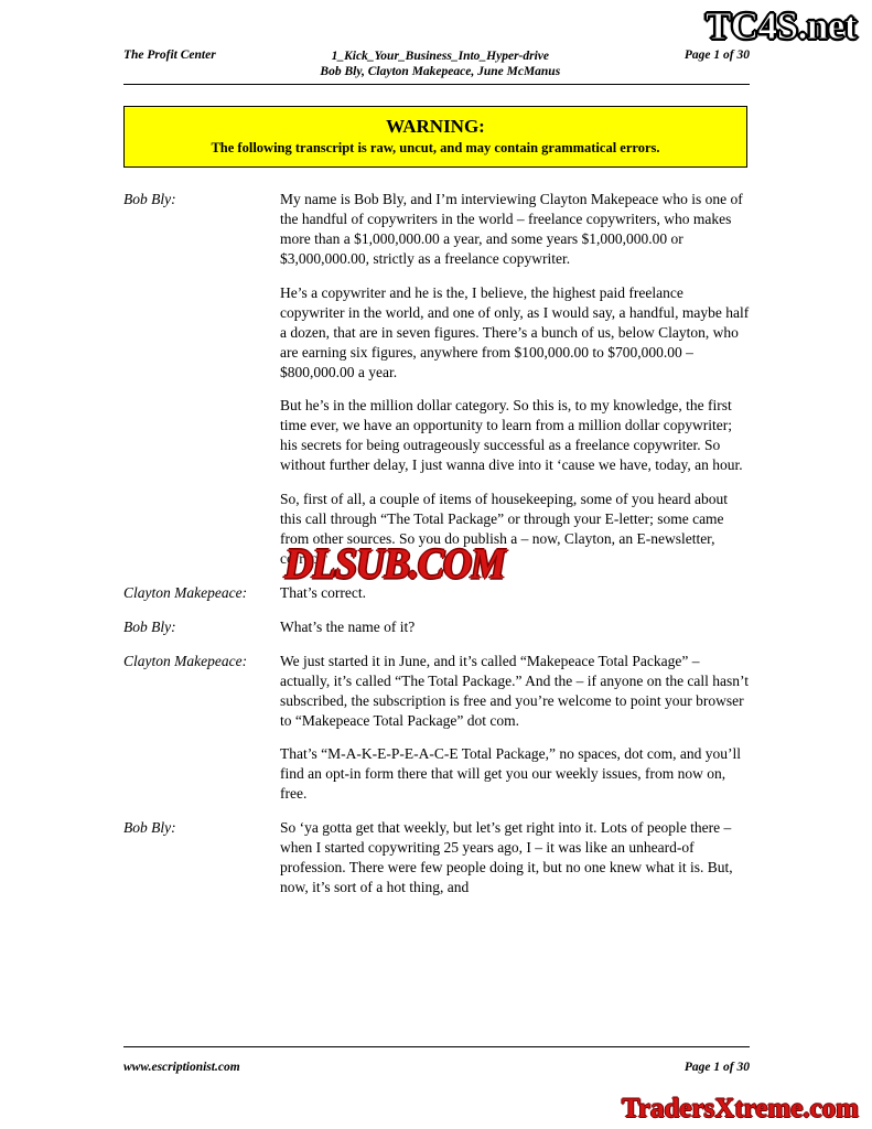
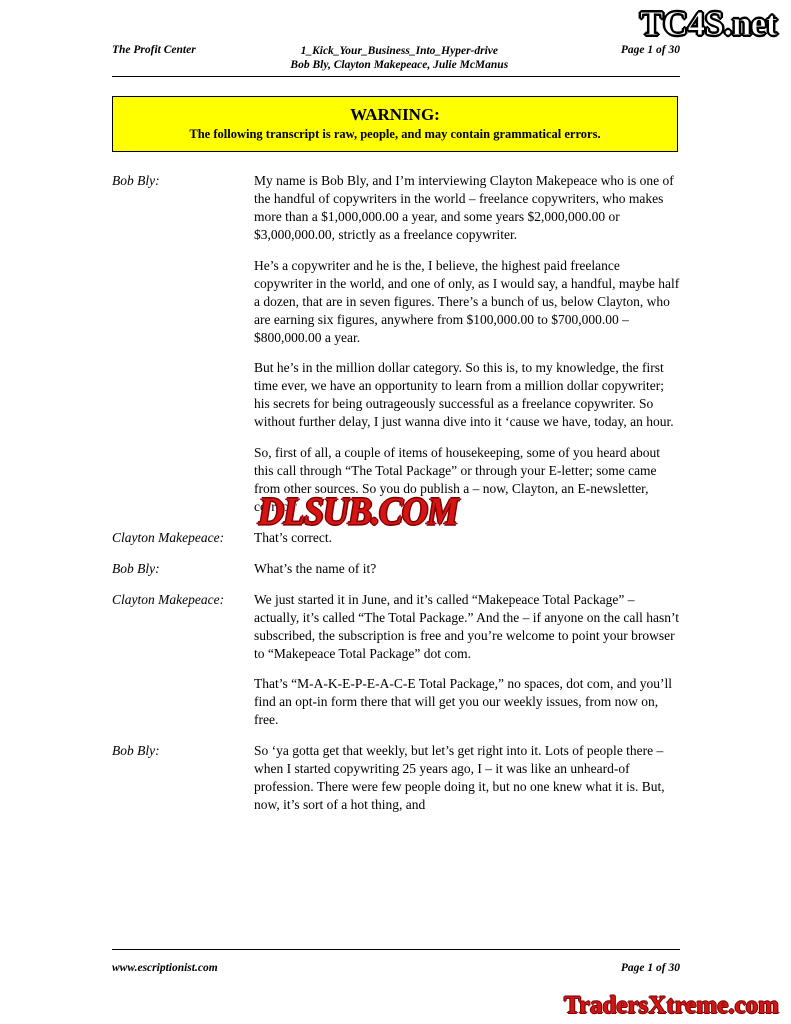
  TC4S.net
  The Profit Center
  1_Kick_Your_Business_Into_Hyper-drive
- Bob Bly, Clayton Makepeace, June McManus
+ Bob Bly, Clayton Makepeace, Julie McManus
  Page 1 of 30
  WARNING:
- The following transcript is raw, uncut, and may contain grammatical errors.
+ The following transcript is raw, people, and may contain grammatical errors.
  Bob Bly:
- My name is Bob Bly, and I’m interviewing Clayton Makepeace who is one of the handful of copywriters in the world – freelance copywriters, who makes more than a $1,000,000.00 a year, and some years $1,000,000.00 or $3,000,000.00, strictly as a freelance copywriter.
+ My name is Bob Bly, and I’m interviewing Clayton Makepeace who is one of the handful of copywriters in the world – freelance copywriters, who makes more than a $1,000,000.00 a year, and some years $2,000,000.00 or $3,000,000.00, strictly as a freelance copywriter.
  He’s a copywriter and he is the, I believe, the highest paid freelance copywriter in the world, and one of only, as I would say, a handful, maybe half a dozen, that are in seven figures. There’s a bunch of us, below Clayton, who are earning six figures, anywhere from $100,000.00 to $700,000.00 – $800,000.00 a year.
  But he’s in the million dollar category. So this is, to my knowledge, the first time ever, we have an opportunity to learn from a million dollar copywriter; his secrets for being outrageously successful as a freelance copywriter. So without further delay, I just wanna dive into it ‘cause we have, today, an hour.
  So, first of all, a couple of items of housekeeping, some of you heard about this call through “The Total Package” or through your E-letter; some came from other sources. So you do publish a – now, Clayton, an E-newsletter, correct?
  Clayton Makepeace:
  That’s correct.
  Bob Bly:
  What’s the name of it?
  Clayton Makepeace:
  We just started it in June, and it’s called “Makepeace Total Package” – actually, it’s called “The Total Package.” And the – if anyone on the call hasn’t subscribed, the subscription is free and you’re welcome to point your browser to “Makepeace Total Package” dot com.
  That’s “M-A-K-E-P-E-A-C-E Total Package,” no spaces, dot com, and you’ll find an opt-in form there that will get you our weekly issues, from now on, free.
  Bob Bly:
  So ‘ya gotta get that weekly, but let’s get right into it. Lots of people there – when I started copywriting 25 years ago, I – it was like an unheard-of profession. There were few people doing it, but no one knew what it is. But, now, it’s sort of a hot thing, and
  DLSUB.COM
  www.escriptionist.com
  Page 1 of 30
  TradersXtreme.com
